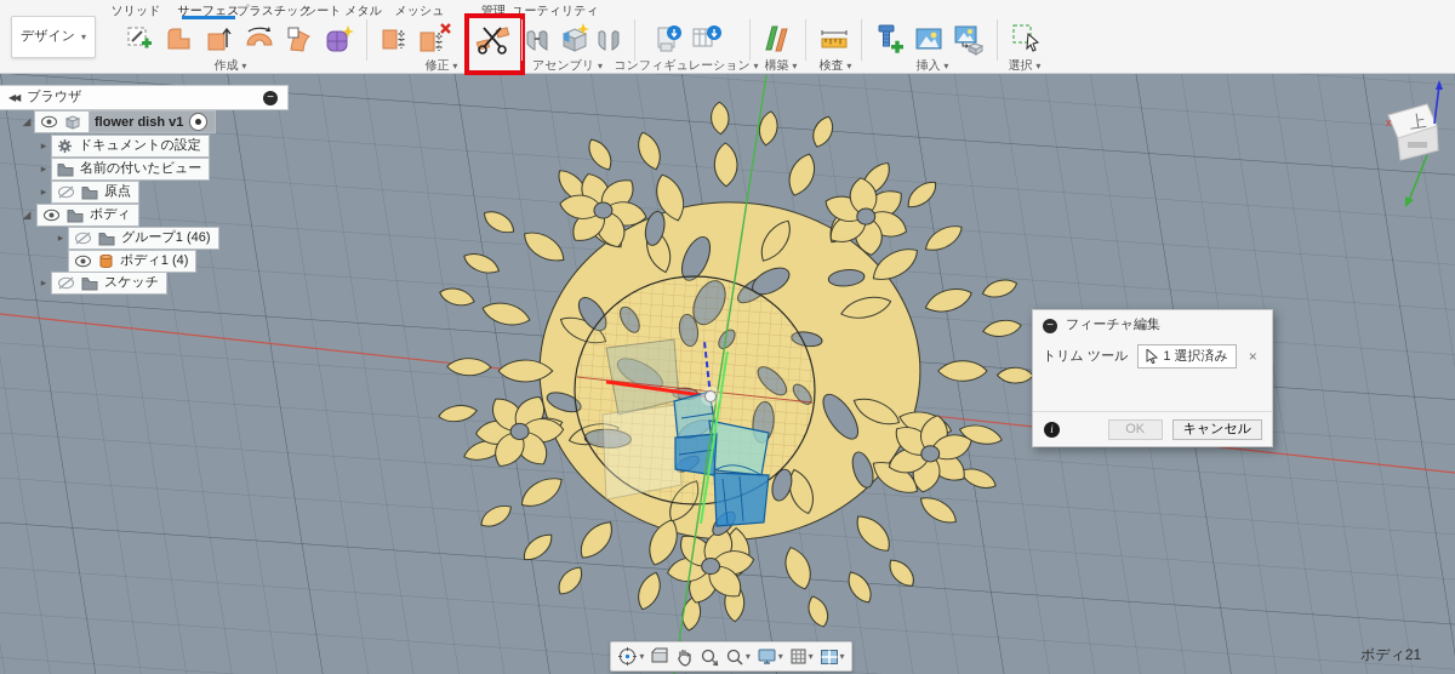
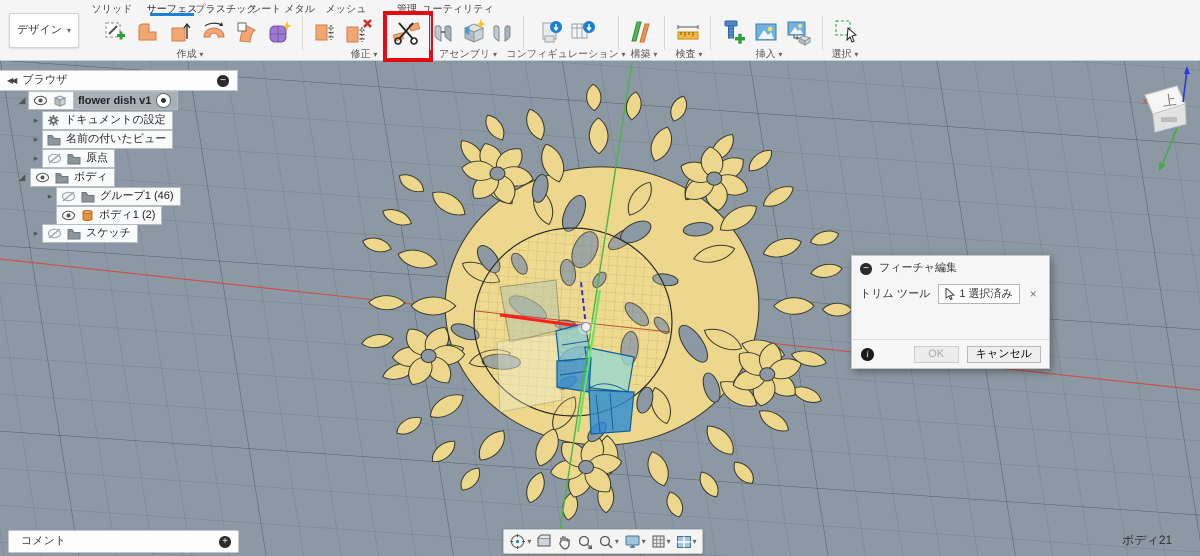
  デザイン
  ▾
  ソリッド
  サーフェス
  プラスチック
  シート メタル
  メッシュ
  管理
  ユーティリティ
  作成 ▾
  修正 ▾
  アセンブリ ▾
  コンフィギュレーション ▾
  構築 ▾
  検査 ▾
  挿入 ▾
  選択 ▾
  ◀◀
  ブラウザ
  −
  ◢
  flower dish v1
  ▸
  ドキュメントの設定
  ▸
  名前の付いたビュー
  ▸
  原点
  ◢
  ボディ
  ▸
  グループ1 (46)
- ボディ1 (4)
+ ボディ1 (2)
  ▸
  スケッチ
  −
  フィーチャ編集
  トリム ツール
  1 選択済み
  ×
  i
  OK
  キャンセル
  x
  ▾
  ▾
  ▾
  ▾
  ▾
+ コメント
+ +
  ボディ21
